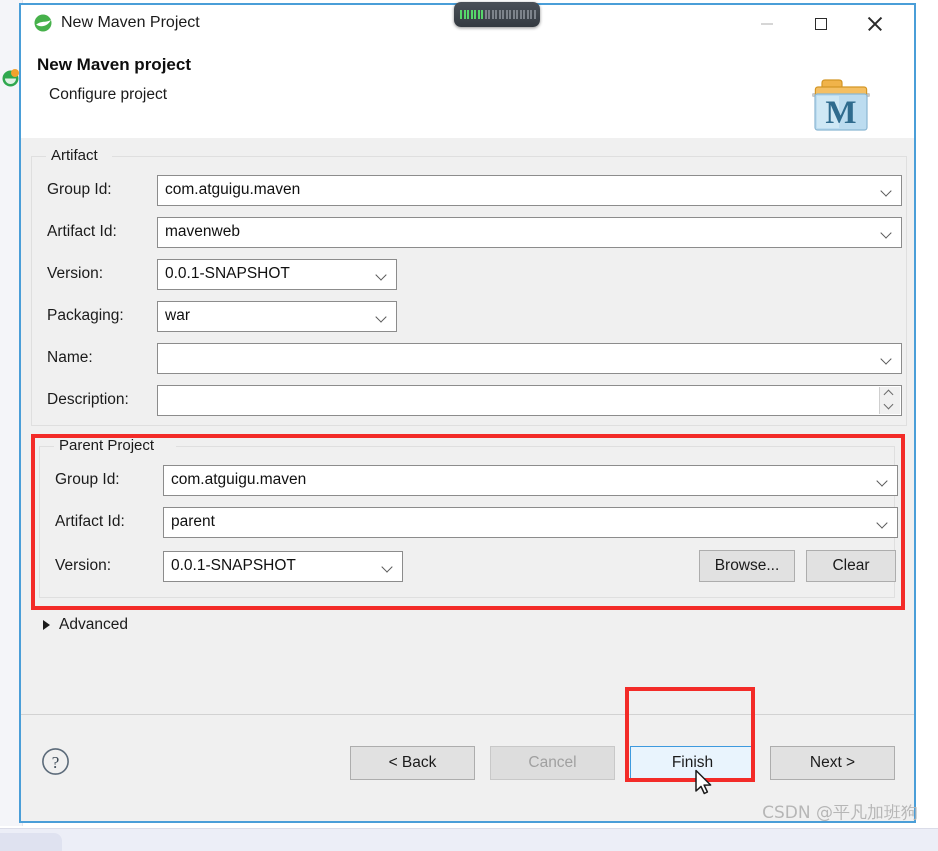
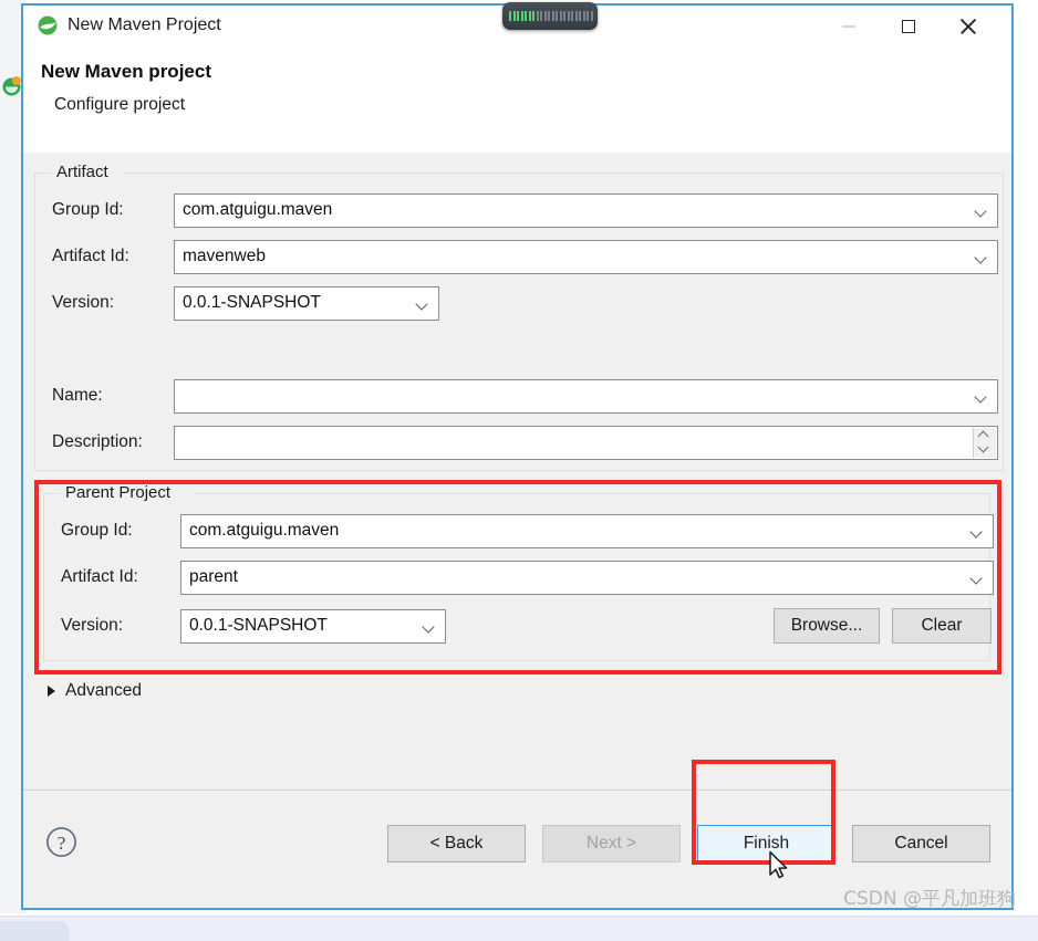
  New Maven Project
  New Maven project
  Configure project
- M
  Artifact
  Group Id:
  com.atguigu.maven
  Artifact Id:
  mavenweb
  Version:
  0.0.1-SNAPSHOT
- Packaging:
- war
  Name:
  Description:
  Parent Project
  Group Id:
  com.atguigu.maven
  Artifact Id:
  parent
  Version:
  0.0.1-SNAPSHOT
  Browse...
  Clear
  Advanced
  ?
  < Back
- Cancel
+ Next >
  Finish
- Next >
+ Cancel
  CSDN @平凡加班狗
